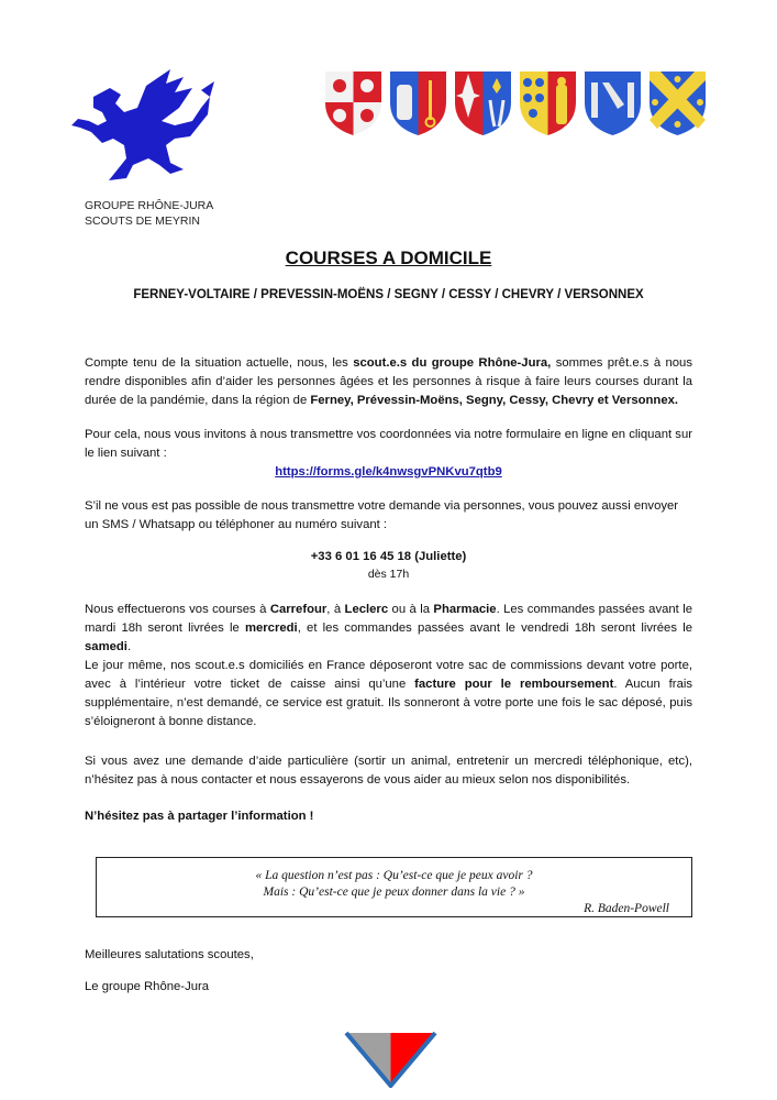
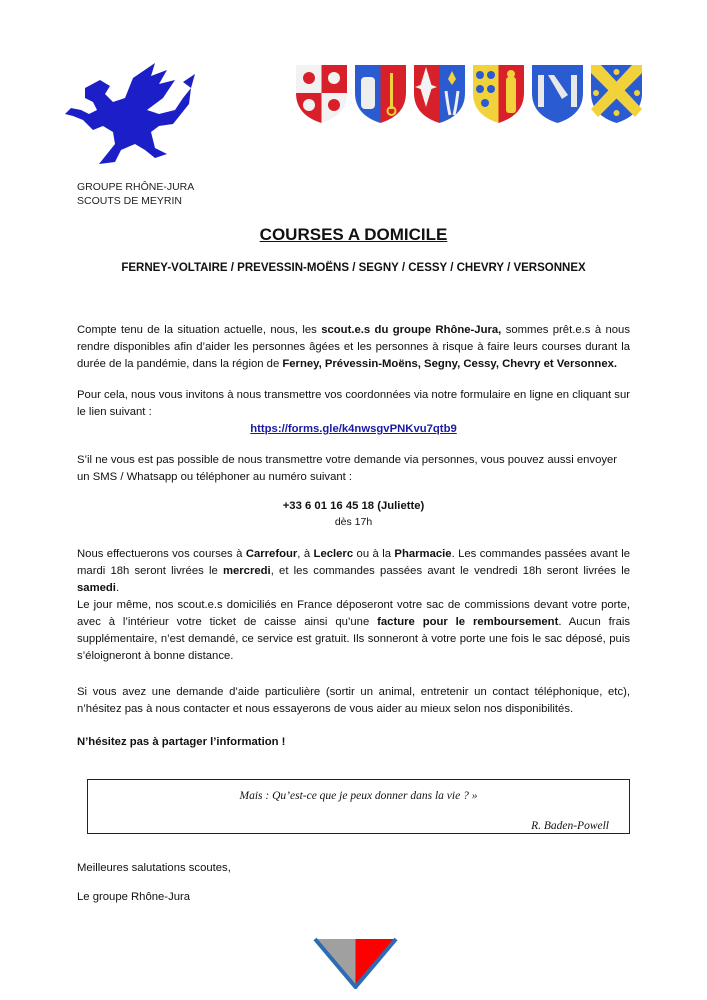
  GROUPE RHÔNE-JURA
  SCOUTS DE MEYRIN
  COURSES A DOMICILE
  FERNEY-VOLTAIRE / PREVESSIN-MOËNS / SEGNY / CESSY / CHEVRY / VERSONNEX
  Compte tenu de la situation actuelle, nous, les scout.e.s du groupe Rhône-Jura, sommes prêt.e.s à nous rendre disponibles afin d’aider les personnes âgées et les personnes à risque à faire leurs courses durant la durée de la pandémie, dans la région de Ferney, Prévessin-Moëns, Segny, Cessy, Chevry et Versonnex.
  Pour cela, nous vous invitons à nous transmettre vos coordonnées via notre formulaire en ligne en cliquant sur le lien suivant :
  https://forms.gle/k4nwsgvPNKvu7qtb9
  S’il ne vous est pas possible de nous transmettre votre demande via personnes, vous pouvez aussi envoyer un SMS / Whatsapp ou téléphoner au numéro suivant :
  +33 6 01 16 45 18 (Juliette)
  dès 17h
  Nous effectuerons vos courses à Carrefour, à Leclerc ou à la Pharmacie. Les commandes passées avant le mardi 18h seront livrées le mercredi, et les commandes passées avant le vendredi 18h seront livrées le samedi.
  Le jour même, nos scout.e.s domiciliés en France déposeront votre sac de commissions devant votre porte, avec à l’intérieur votre ticket de caisse ainsi qu’une facture pour le remboursement. Aucun frais supplémentaire, n’est demandé, ce service est gratuit. Ils sonneront à votre porte une fois le sac déposé, puis s’éloigneront à bonne distance.
- Si vous avez une demande d’aide particulière (sortir un animal, entretenir un mercredi téléphonique, etc), n’hésitez pas à nous contacter et nous essayerons de vous aider au mieux selon nos disponibilités.
+ Si vous avez une demande d’aide particulière (sortir un animal, entretenir un contact téléphonique, etc), n’hésitez pas à nous contacter et nous essayerons de vous aider au mieux selon nos disponibilités.
  N’hésitez pas à partager l’information !
- « La question n’est pas : Qu’est-ce que je peux avoir ?
  Mais : Qu’est-ce que je peux donner dans la vie ? »
  R. Baden-Powell
  Meilleures salutations scoutes,
  Le groupe Rhône-Jura
